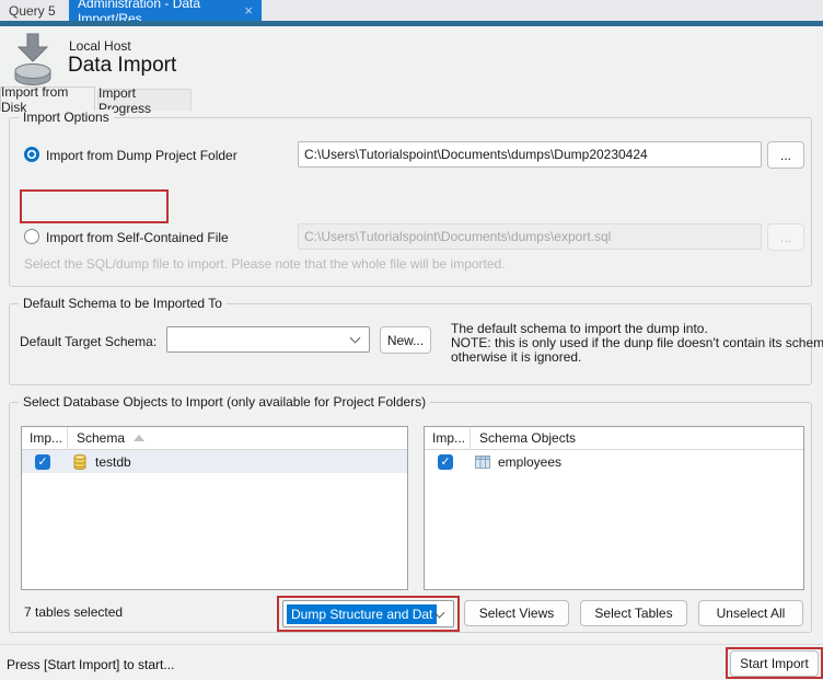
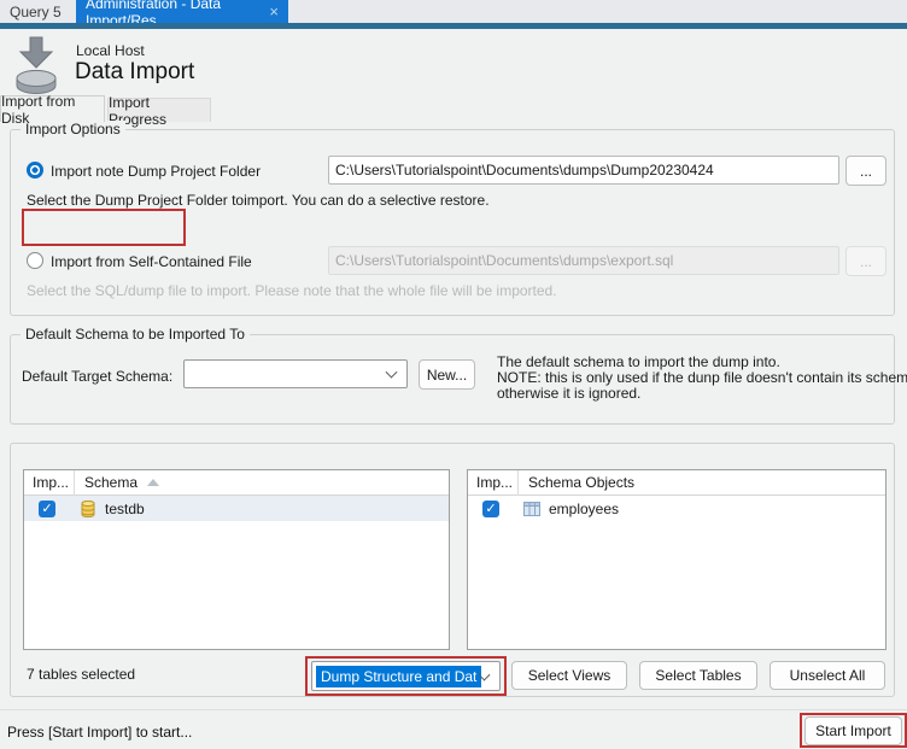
  Query 5
  Administration - Data Import/Res...
  ×
  Local Host
  Data Import
  Import from Disk
  Import Progress
  Import Options
- Import from Dump Project Folder
+ Import note Dump Project Folder
  C:\Users\Tutorialspoint\Documents\dumps\Dump20230424
  ...
+ Select the Dump Project Folder toimport. You can do a selective restore.
  Import from Self-Contained File
  C:\Users\Tutorialspoint\Documents\dumps\export.sql
  ...
  Select the SQL/dump file to import. Please note that the whole file will be imported.
  Default Schema to be Imported To
  Default Target Schema:
  New...
  The default schema to import the dump into.
  NOTE: this is only used if the dunp file doesn't contain its schem
  otherwise it is ignored.
- Select Database Objects to Import (only available for Project Folders)
  Imp...
  Schema
  ✓
  testdb
  Imp...
  Schema Objects
  ✓
  employees
  7 tables selected
  Dump Structure and Dat
  Select Views
  Select Tables
  Unselect All
  Press [Start Import] to start...
  Start Import
